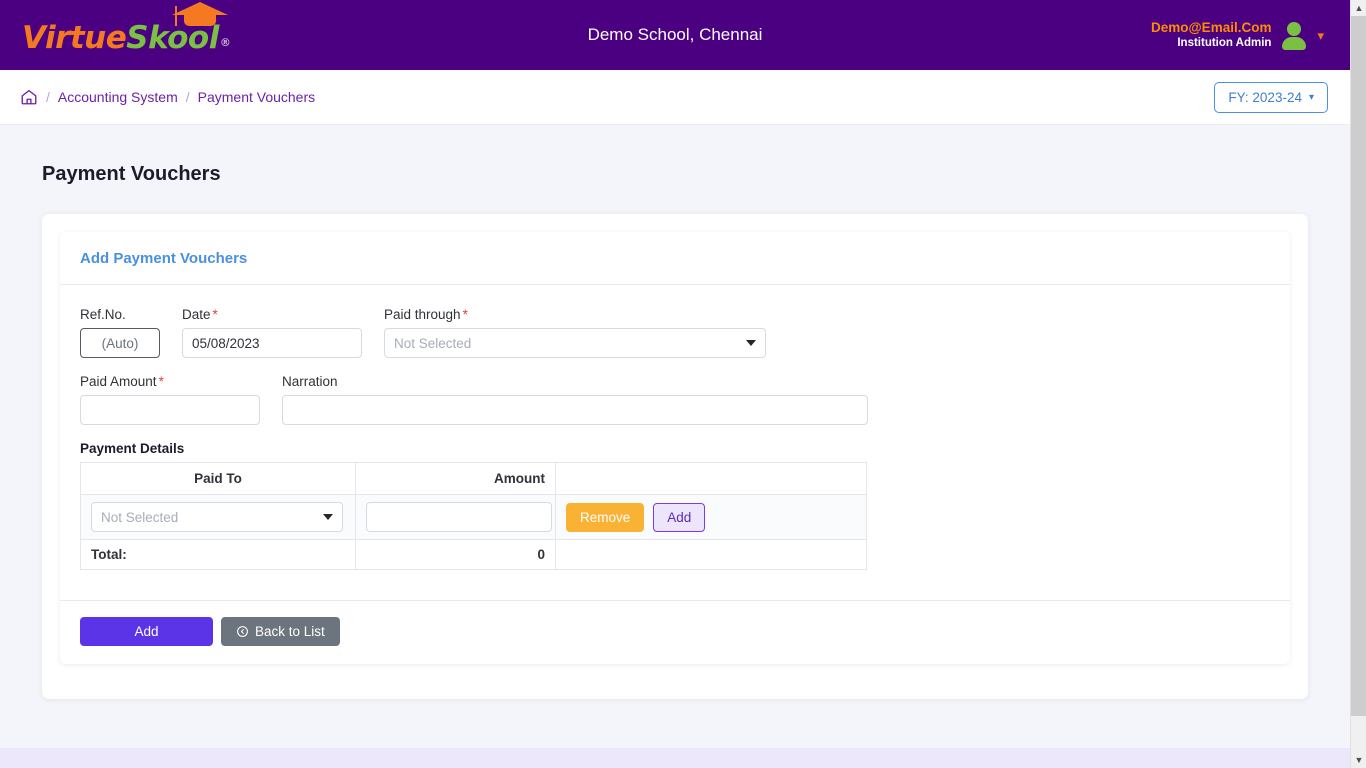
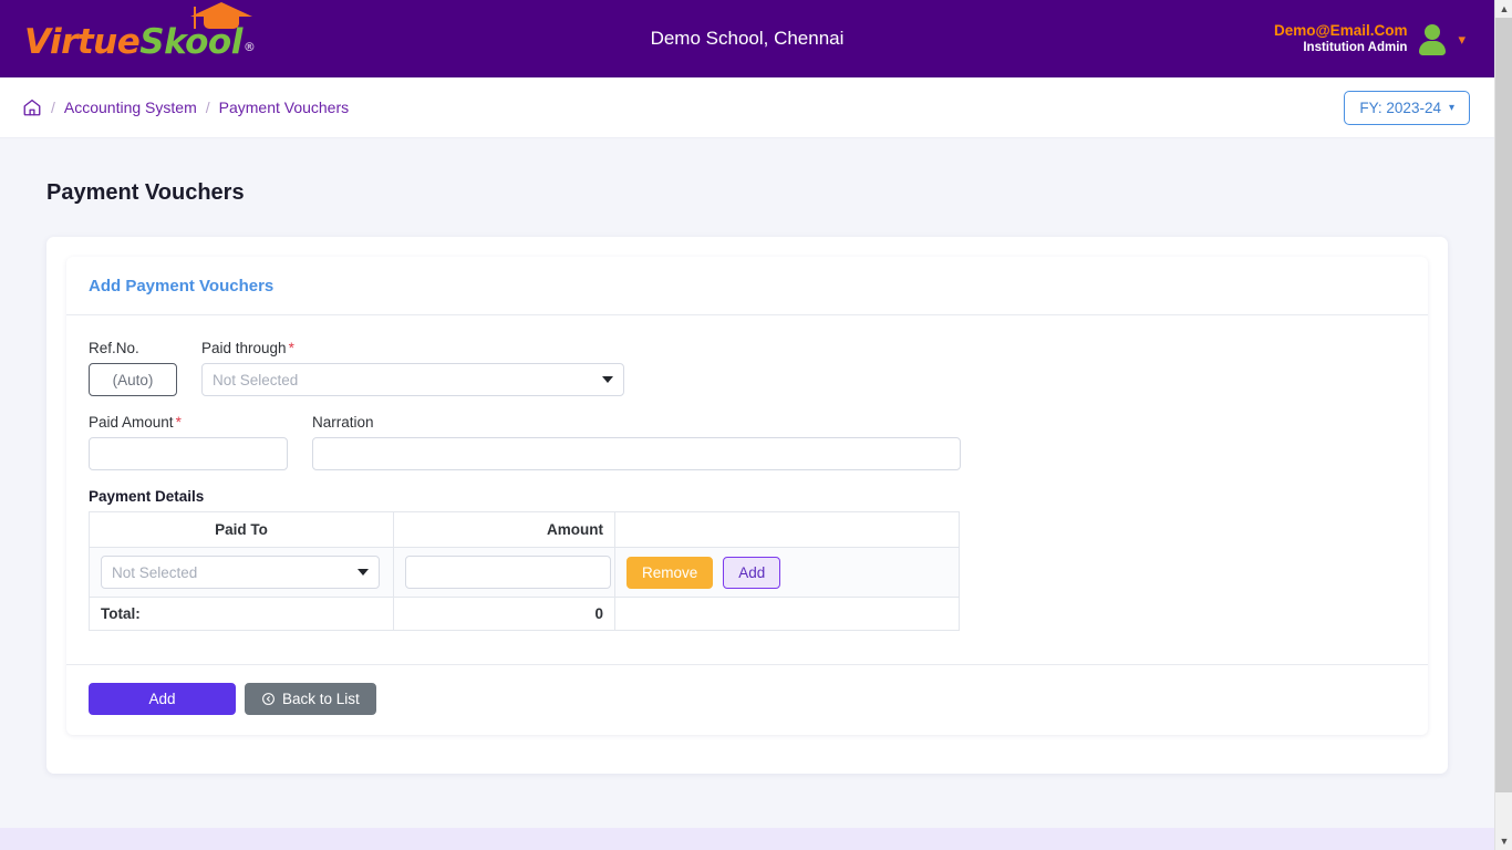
  VirtueSkool®
  Demo School, Chennai
  Demo@Email.Com
  Institution Admin
  ▾
  /
  Accounting System
  /
  Payment Vouchers
  FY: 2023-24
  ▾
  Payment Vouchers
  Add Payment Vouchers
  Ref.No.
  (Auto)
- Date *
- 05/08/2023
  Paid through *
  Not Selected
  Paid Amount *
  Narration
  Payment Details
  Paid To	Amount
  Not Selected		Remove Add
  Total:	0
  Add
  Back to List
  ▲
  ▼
